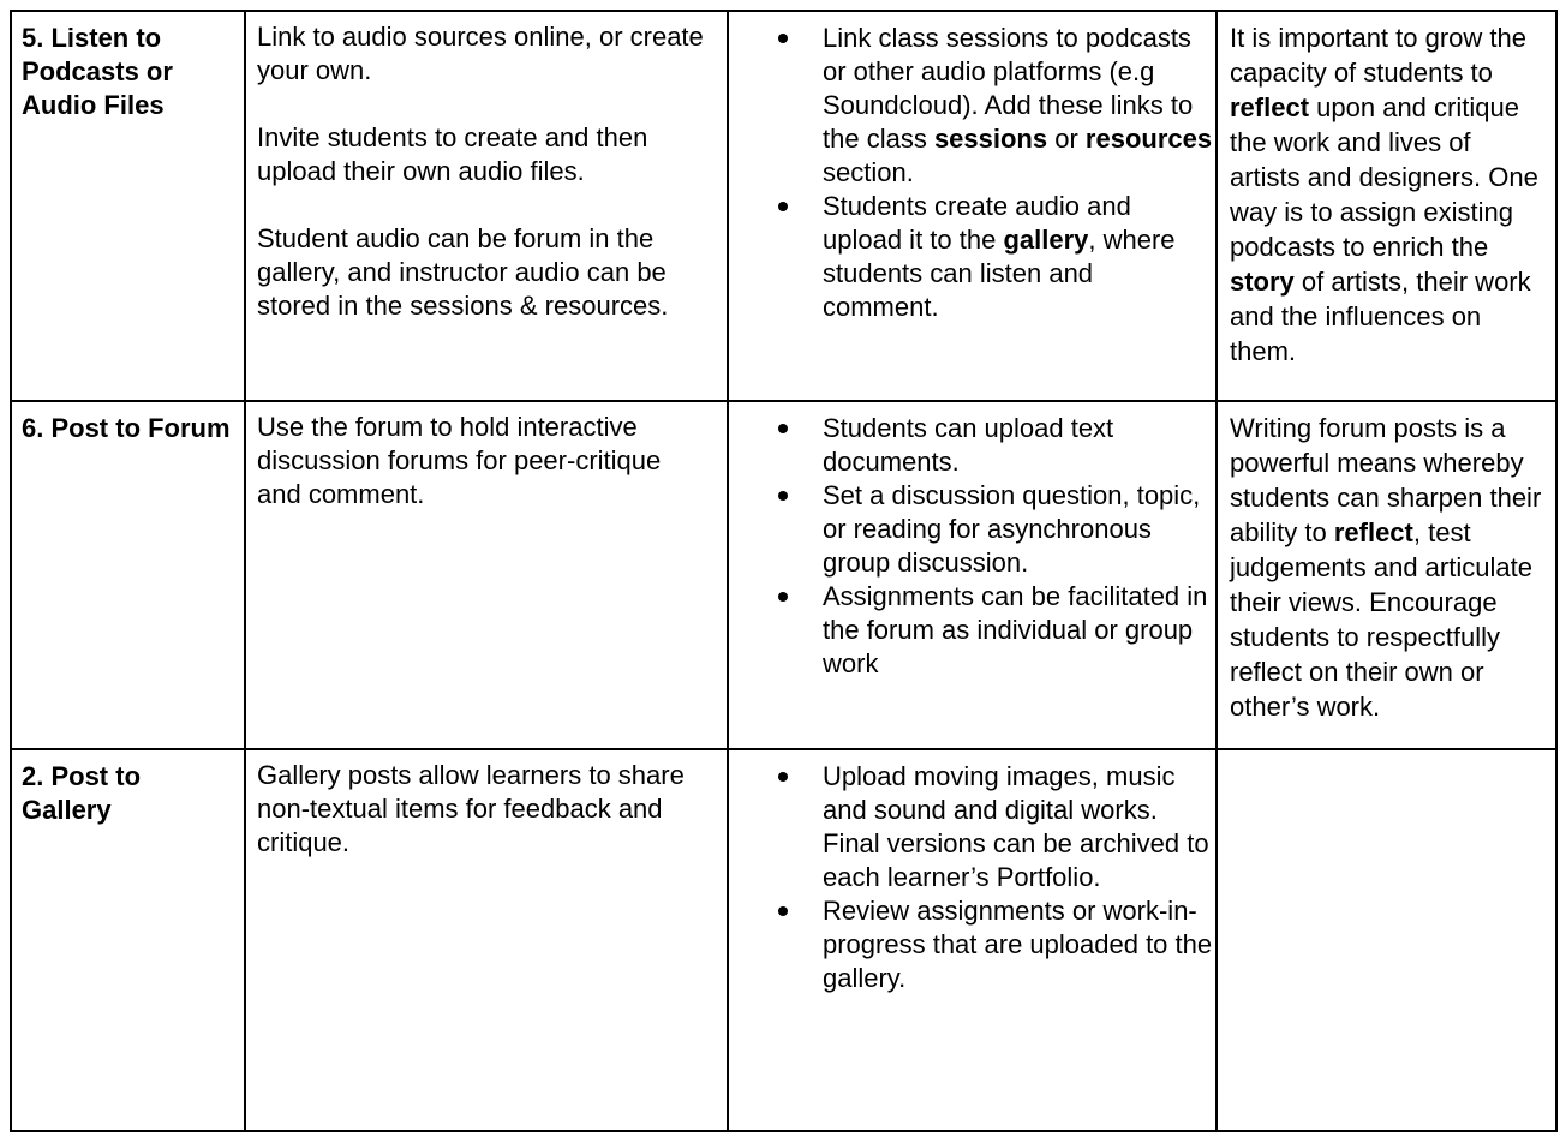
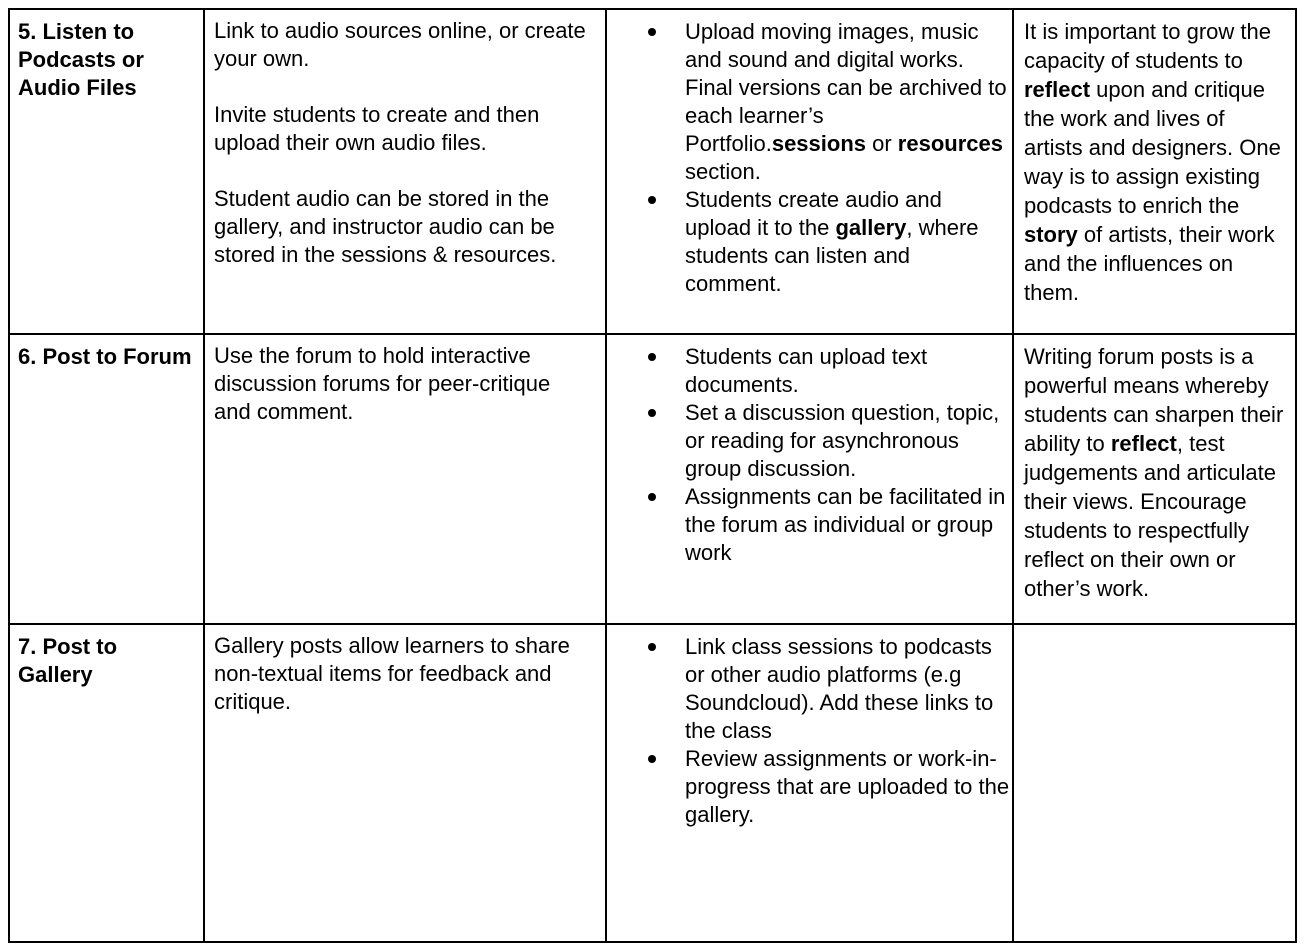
  5. Listen to Podcasts or Audio Files
  Link to audio sources online, or create your own.
  Invite students to create and then upload their own audio files.
- Student audio can be forum in the gallery, and instructor audio can be stored in the sessions & resources.
+ Student audio can be stored in the gallery, and instructor audio can be stored in the sessions & resources.
- Link class sessions to podcasts or other audio platforms (e.g Soundcloud). Add these links to the class sessions or resources section.
+ Upload moving images, music and sound and digital works. Final versions can be archived to each learner’s Portfolio.sessions or resources section.
  Students create audio and upload it to the gallery, where students can listen and comment.
  It is important to grow the capacity of students to reflect upon and critique the work and lives of artists and designers. One way is to assign existing podcasts to enrich the story of artists, their work and the influences on them.
  6. Post to Forum
  Use the forum to hold interactive discussion forums for peer-critique and comment.
  Students can upload text documents.
  Set a discussion question, topic, or reading for asynchronous group discussion.
  Assignments can be facilitated in the forum as individual or group work
  Writing forum posts is a powerful means whereby students can sharpen their ability to reflect, test judgements and articulate their views. Encourage students to respectfully reflect on their own or other’s work.
- 2. Post to Gallery
+ 7. Post to Gallery
  Gallery posts allow learners to share non-textual items for feedback and critique.
- Upload moving images, music and sound and digital works. Final versions can be archived to each learner’s Portfolio.
+ Link class sessions to podcasts or other audio platforms (e.g Soundcloud). Add these links to the class
  Review assignments or work-in-progress that are uploaded to the gallery.
